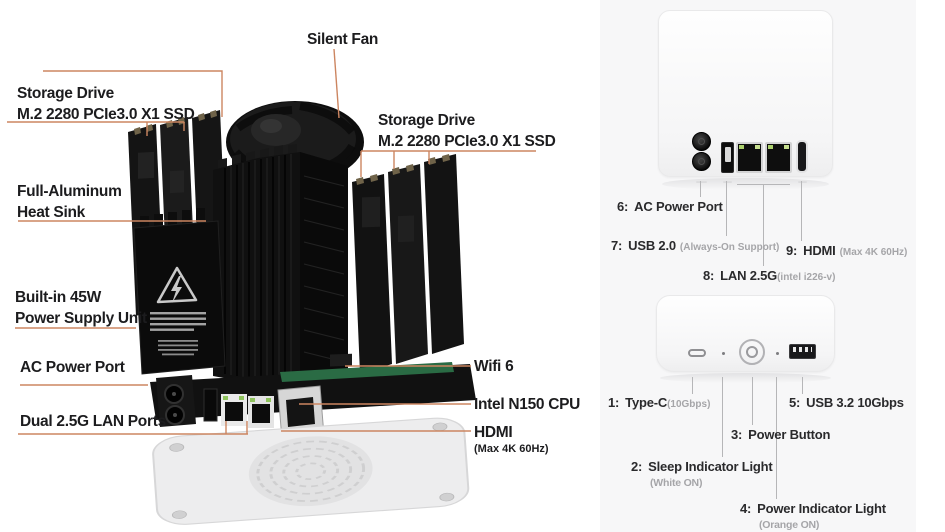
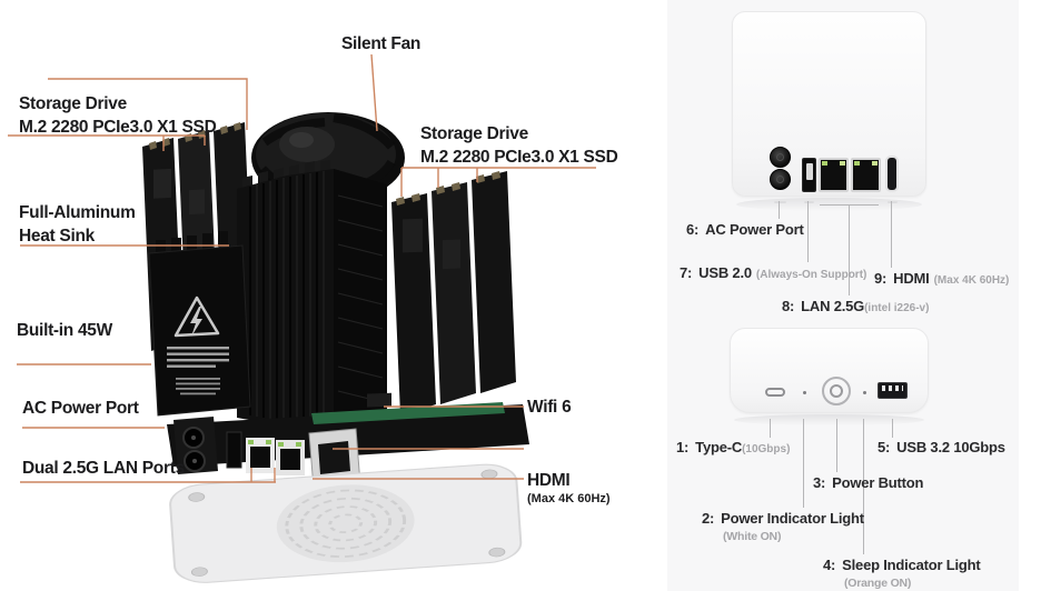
  Storage Drive
  M.2 2280 PCIe3.0 X1 SSD
  Silent Fan
  Storage Drive
  M.2 2280 PCIe3.0 X1 SSD
  Full-Aluminum
  Heat Sink
  Built-in 45W
- Power Supply Unit
  AC Power Port
  Dual 2.5G LAN Ports
  Wifi 6
- Intel N150 CPU
  HDMI
  (Max 4K 60Hz)
  6: AC Power Port
  7: USB 2.0 (Always-On Support)
  9: HDMI (Max 4K 60Hz)
  8: LAN 2.5G(intel i226-v)
  1: Type-C(10Gbps)
  5: USB 3.2 10Gbps
  3: Power Button
- 2: Sleep Indicator Light
+ 2: Power Indicator Light
  (White ON)
- 4: Power Indicator Light
+ 4: Sleep Indicator Light
  (Orange ON)
